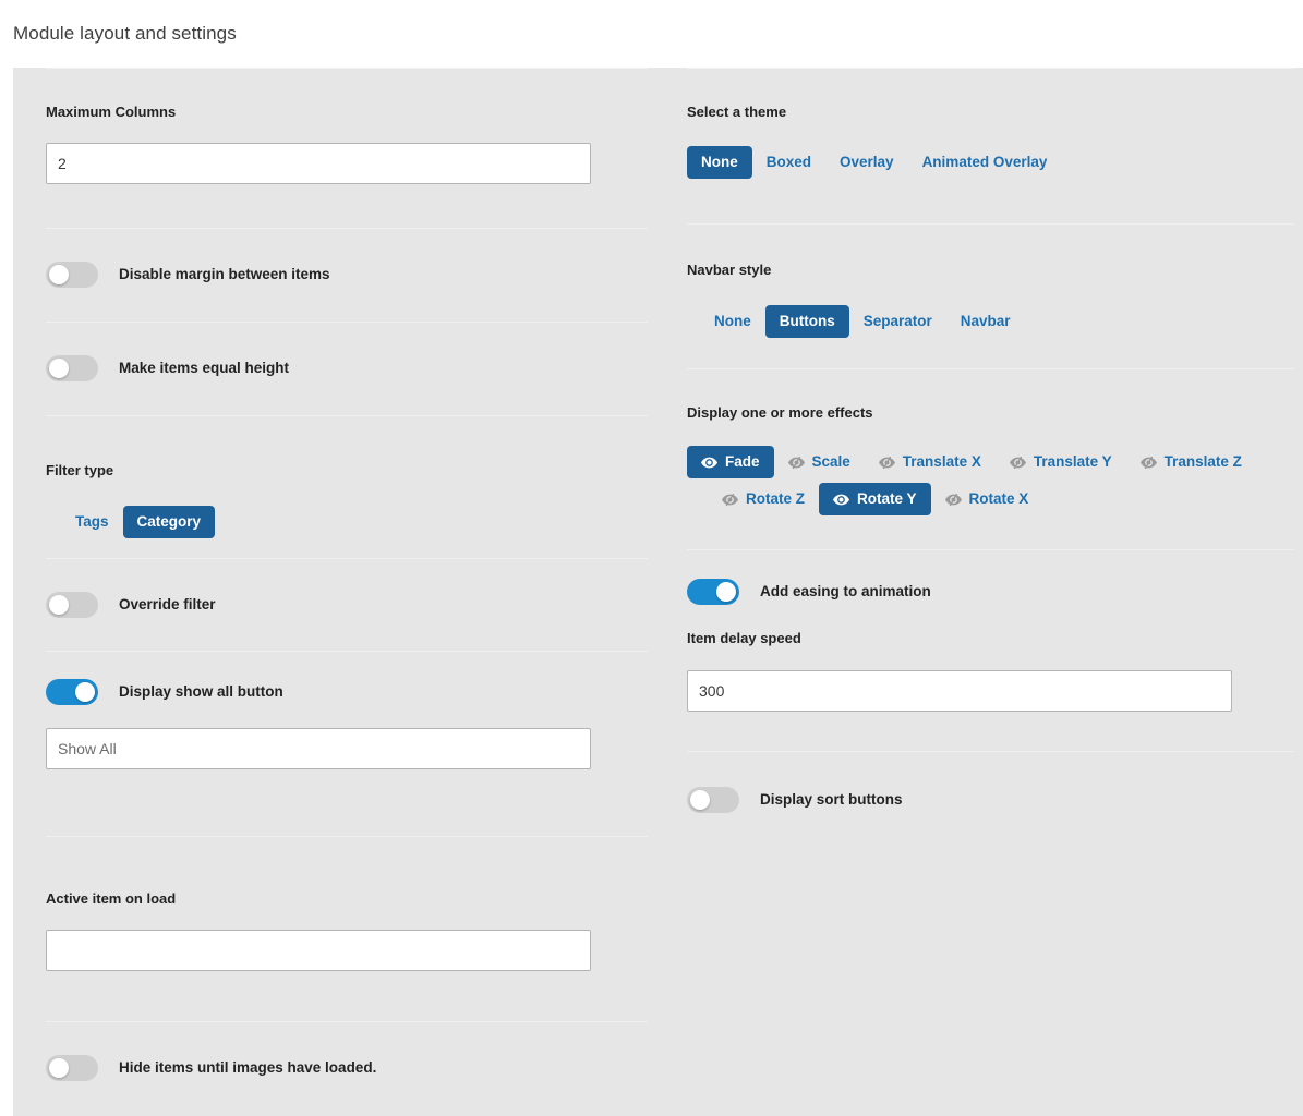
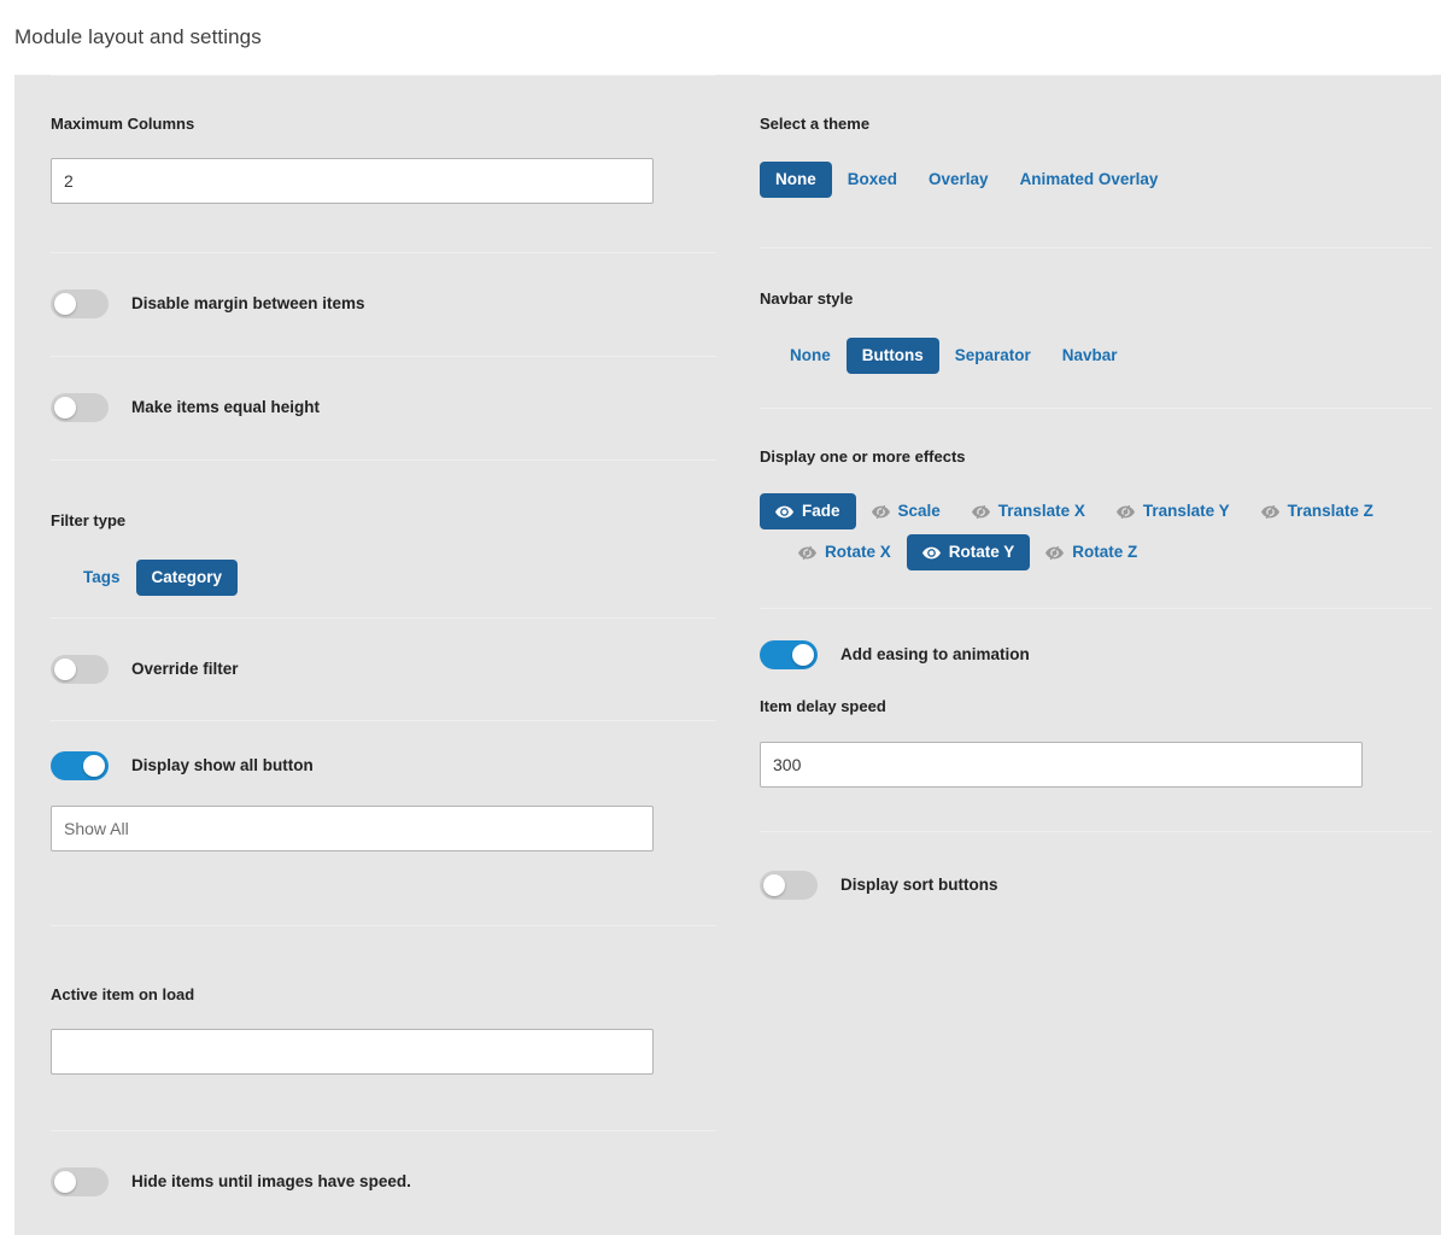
  Module layout and settings
  Maximum Columns
  2
  Disable margin between items
  Make items equal height
  Filter type
  Tags
  Category
  Override filter
  Display show all button
  Show All
  Active item on load
- Hide items until images have loaded.
+ Hide items until images have speed.
  Select a theme
  None
  Boxed
  Overlay
  Animated Overlay
  Navbar style
  None
  Buttons
  Separator
  Navbar
  Display one or more effects
  Fade
  Scale
  Translate X
  Translate Y
  Translate Z
- Rotate Z
+ Rotate X
  Rotate Y
- Rotate X
+ Rotate Z
  Add easing to animation
  Item delay speed
  300
  Display sort buttons
